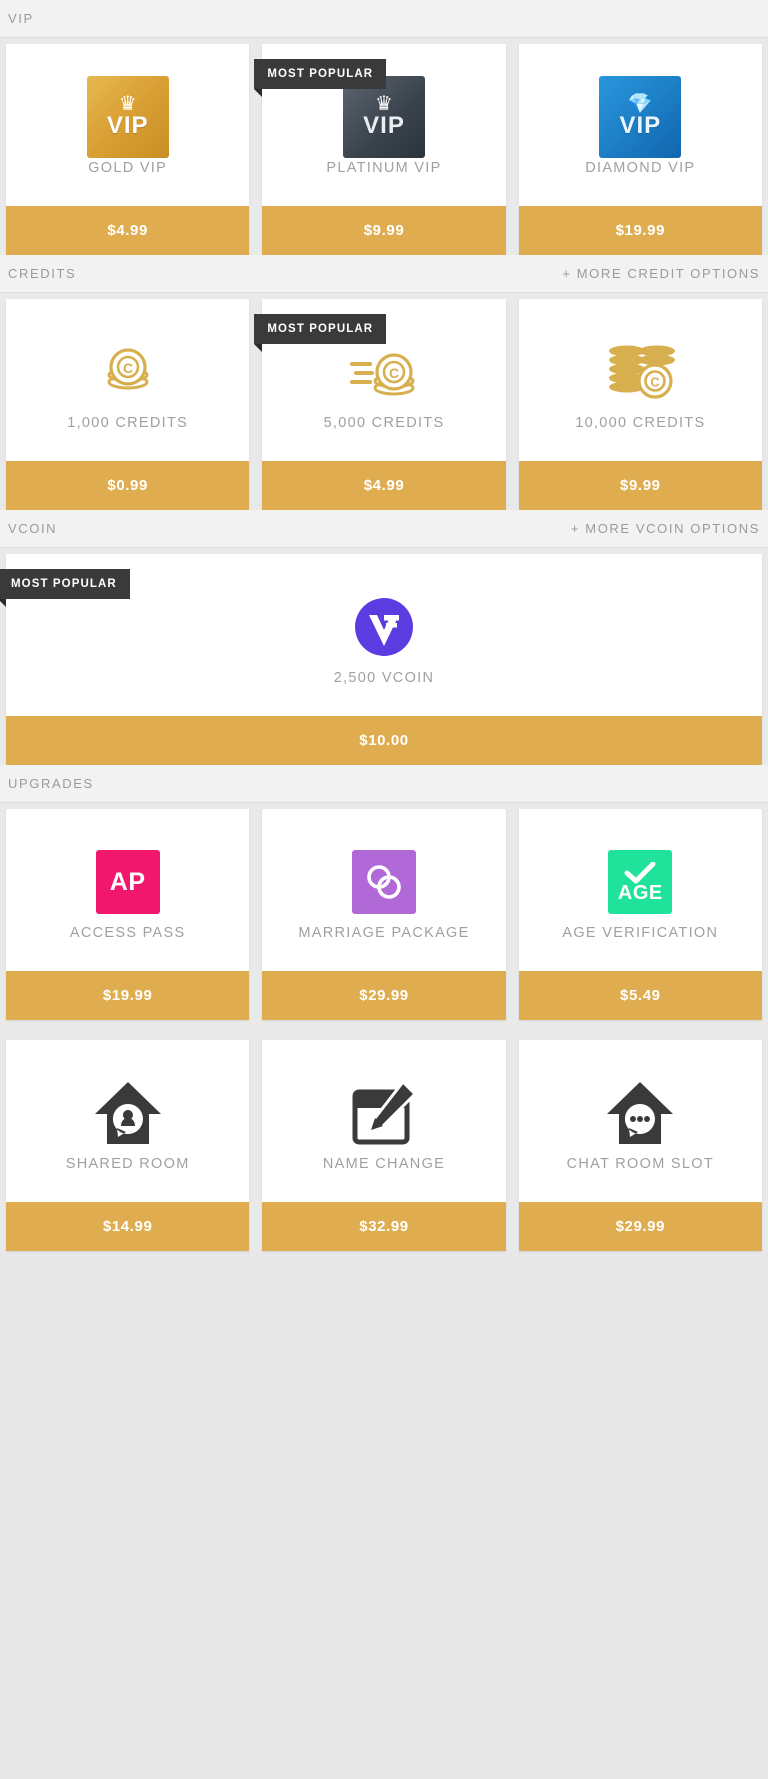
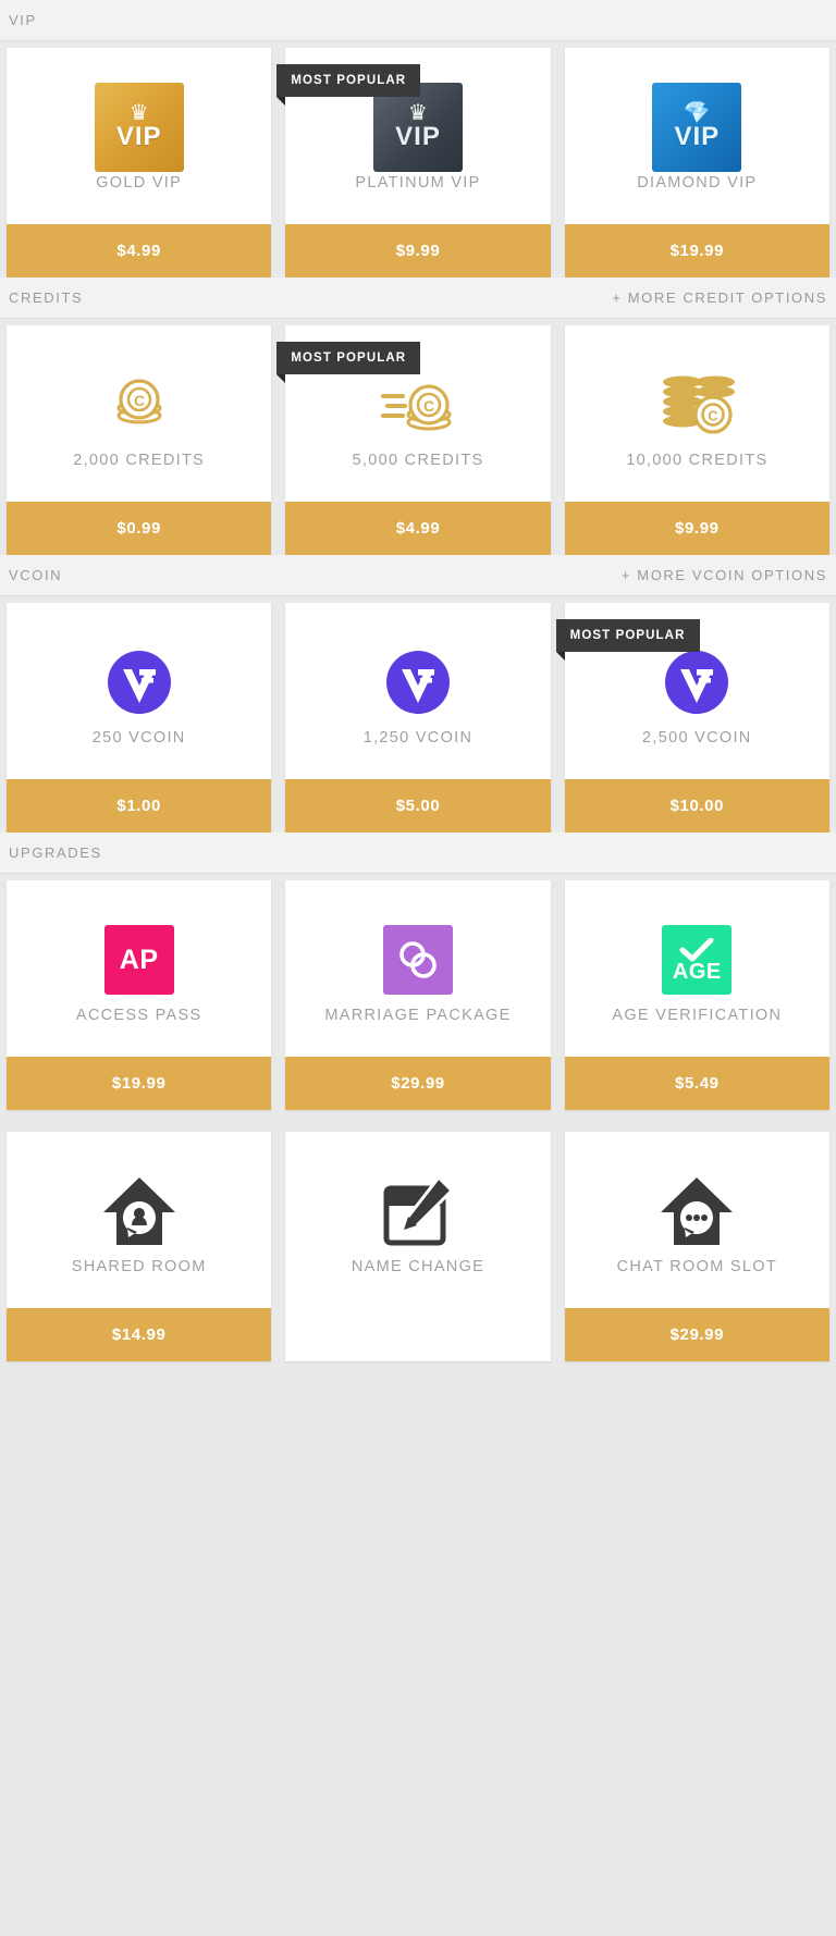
  VIP
  ♛
  VIP
  GOLD VIP
  $4.99
  MOST POPULAR
  ♛
  VIP
  PLATINUM VIP
  $9.99
  💎
  VIP
  DIAMOND VIP
  $19.99
  CREDITS
  + MORE CREDIT OPTIONS
  C
- 1,000 CREDITS
+ 2,000 CREDITS
  $0.99
  MOST POPULAR
  C
  5,000 CREDITS
  $4.99
  C
  10,000 CREDITS
  $9.99
  VCOIN
  + MORE VCOIN OPTIONS
+ 250 VCOIN
+ $1.00
+ 1,250 VCOIN
+ $5.00
  MOST POPULAR
  2,500 VCOIN
  $10.00
  UPGRADES
  AP
  ACCESS PASS
  $19.99
  MARRIAGE PACKAGE
  $29.99
  AGE
  AGE VERIFICATION
  $5.49
  SHARED ROOM
  $14.99
  NAME CHANGE
- $32.99
  CHAT ROOM SLOT
  $29.99
